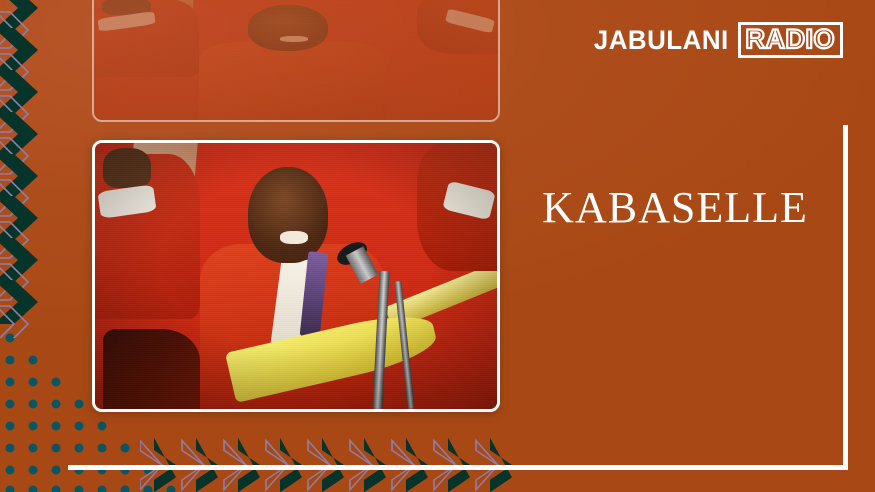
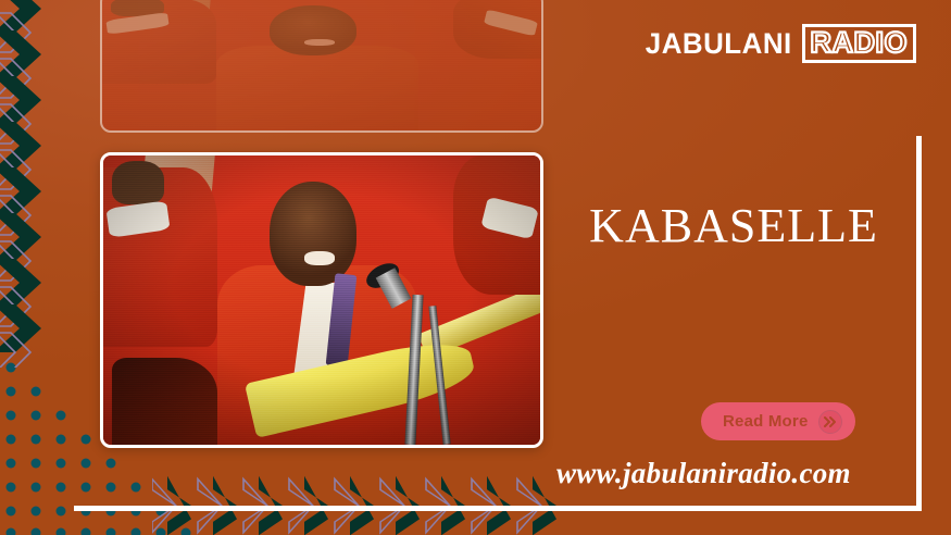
  JABULANI
  RADIO
  KABASELLE
+ Read More
+ www.jabulaniradio.com
